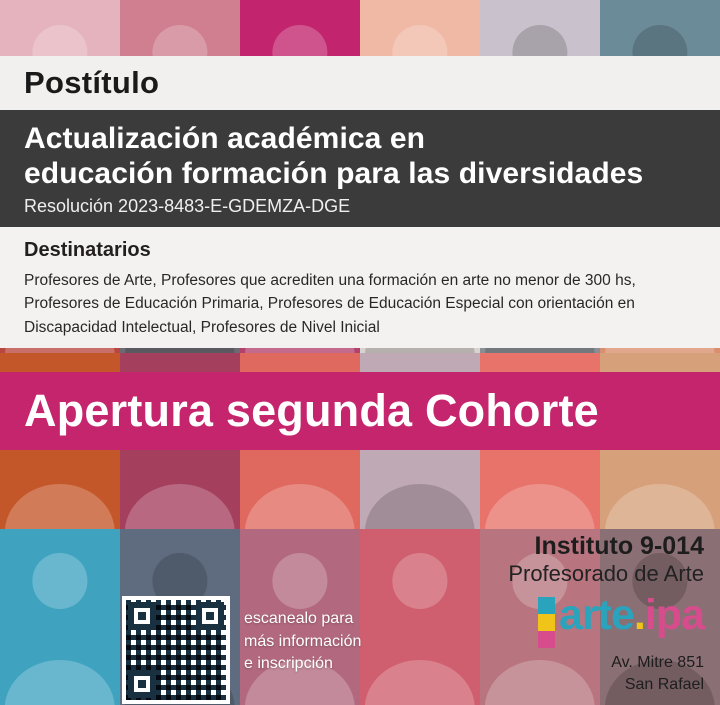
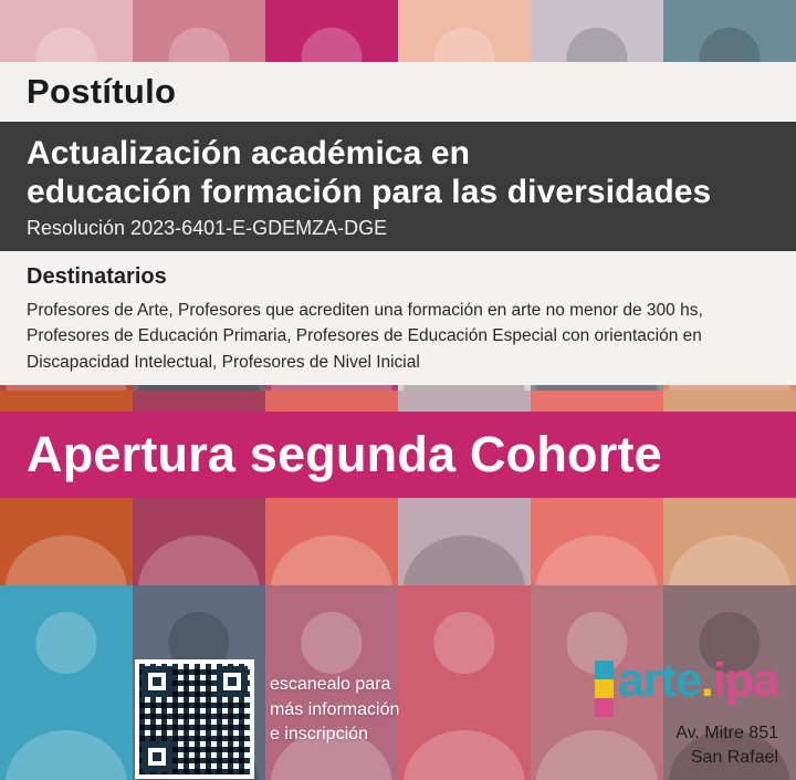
  Postítulo
  Actualización académica en
  educación formación para las diversidades
- Resolución 2023-8483-E-GDEMZA-DGE
+ Resolución 2023-6401-E-GDEMZA-DGE
  Destinatarios
  Profesores de Arte, Profesores que acrediten una formación en arte no menor de 300 hs, Profesores de Educación Primaria, Profesores de Educación Especial con orientación en Discapacidad Intelectual, Profesores de Nivel Inicial
  Apertura segunda Cohorte
  escanealo para más información e inscripción
- Instituto 9-014
- Profesorado de Arte
  arte
  .
  ipa
  Av. Mitre 851
  San Rafael
